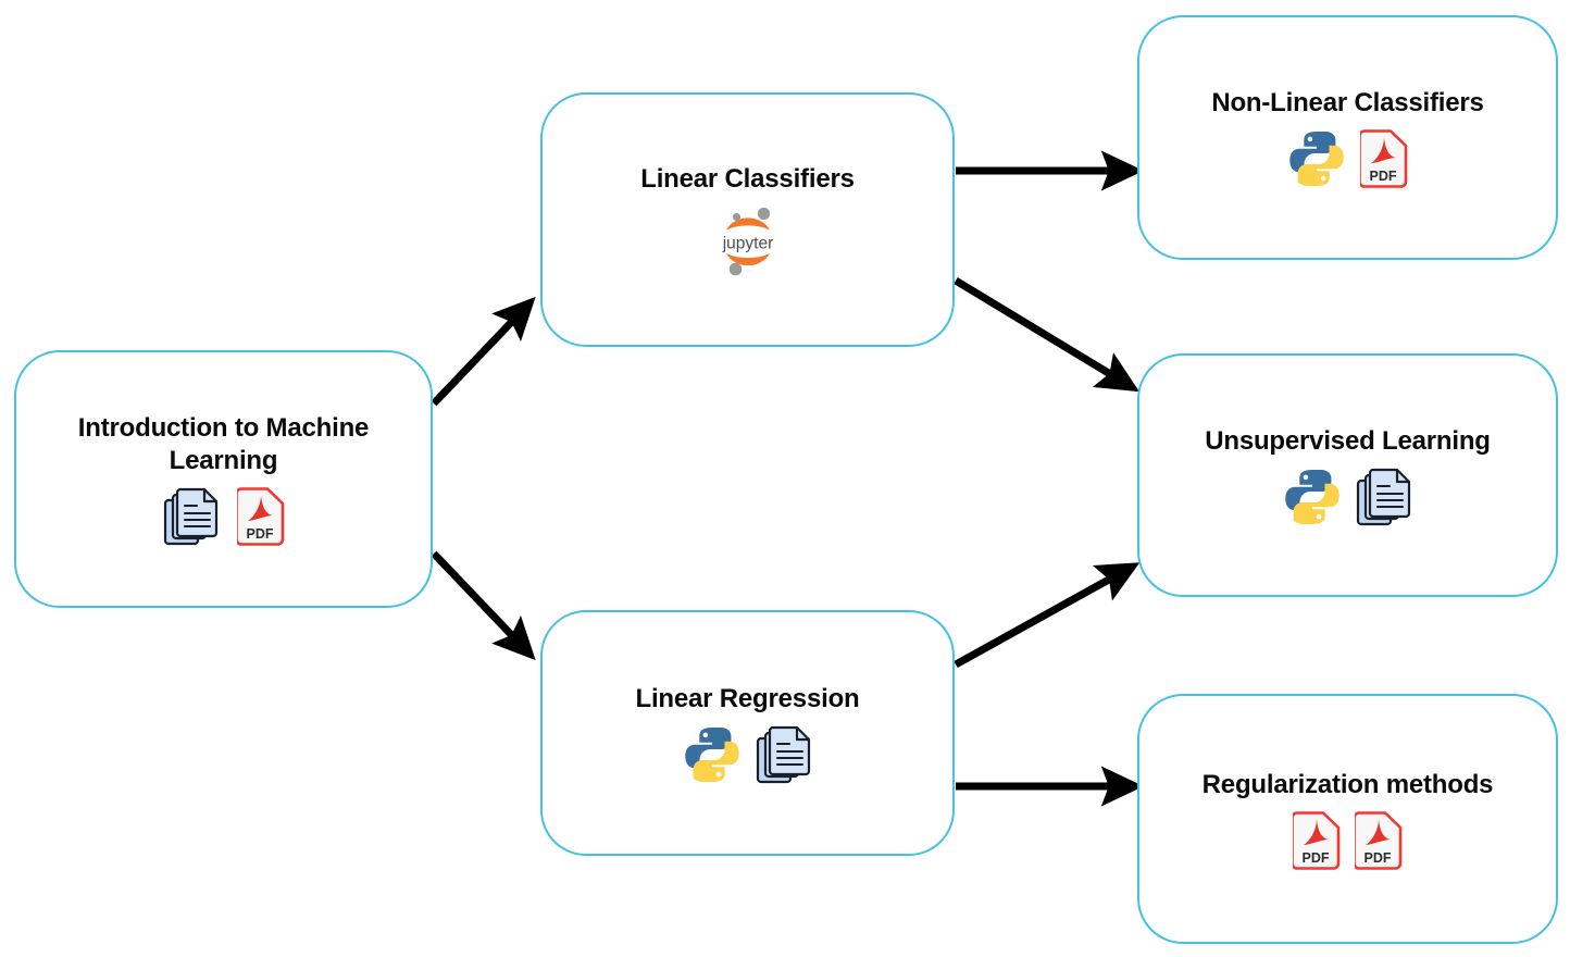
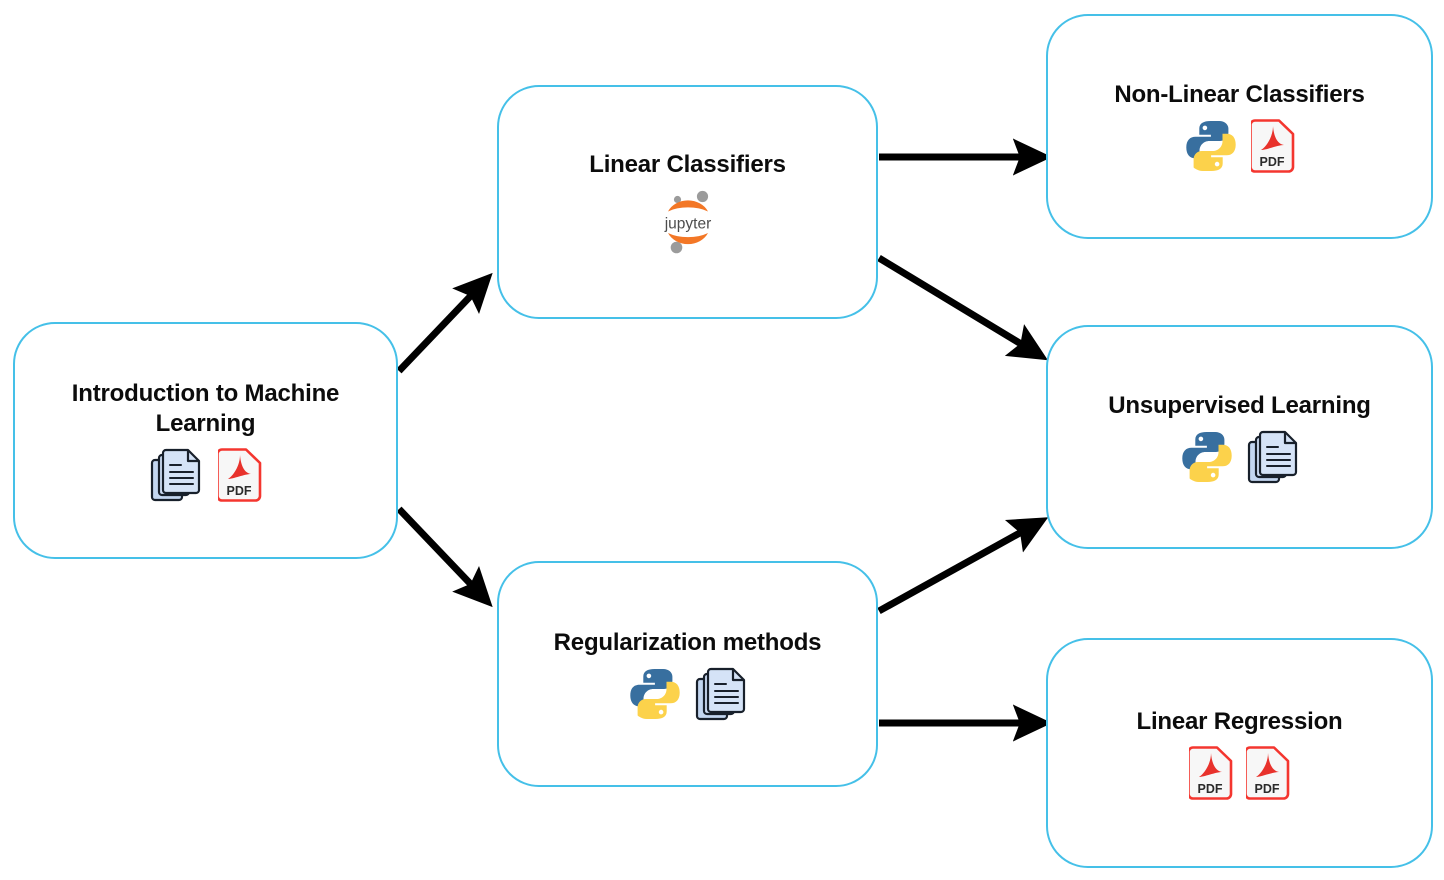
  Introduction to Machine
  Learning
  PDF
  Linear Classifiers
  jupyter
- Linear Regression
+ Regularization methods
  Non-Linear Classifiers
  PDF
  Unsupervised Learning
- Regularization methods
+ Linear Regression
  PDF
  PDF
